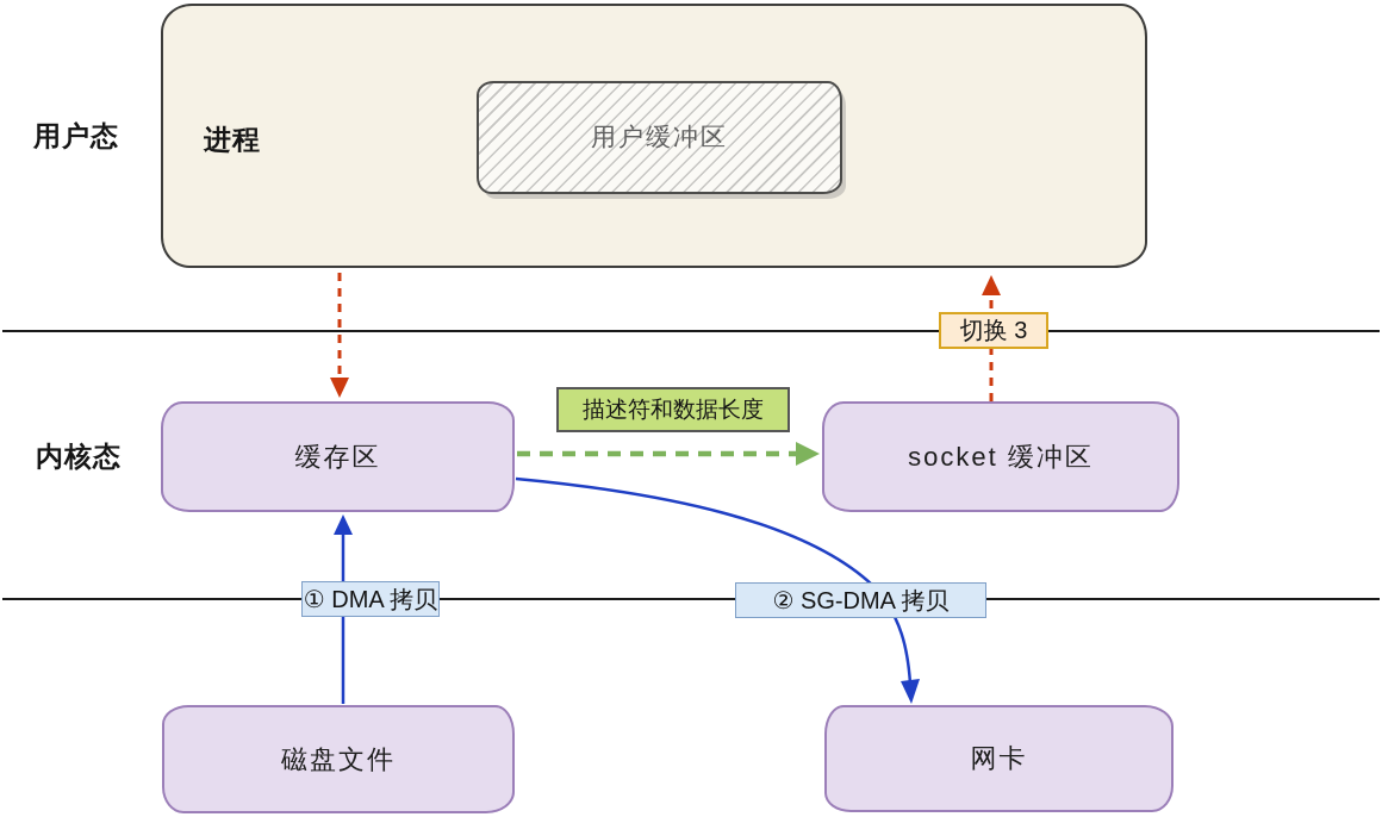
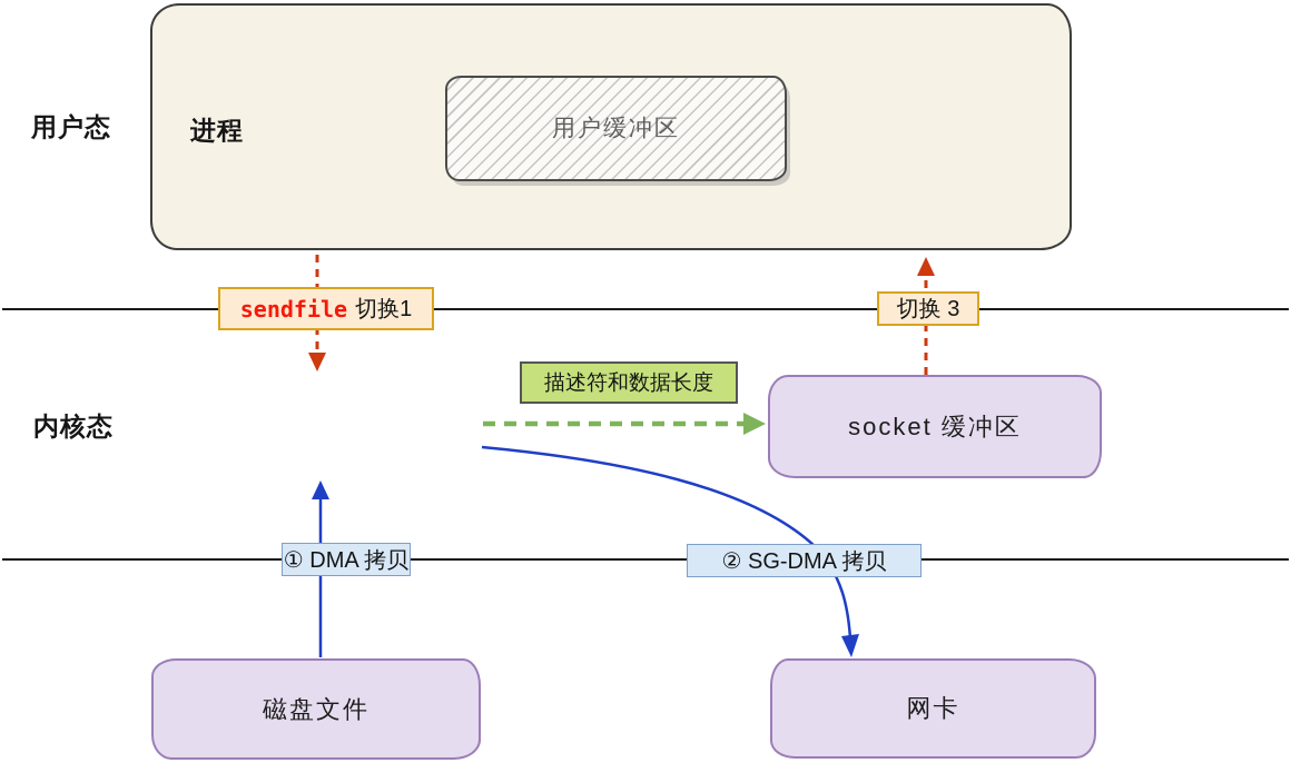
  用户态
  内核态
  进程
  用户缓冲区
- 缓存区
  socket 缓冲区
  磁盘文件
  网卡
+ sendfile
+ 切换1
  切换 3
  描述符和数据长度
  ① DMA 拷贝
  ② SG-DMA 拷贝
